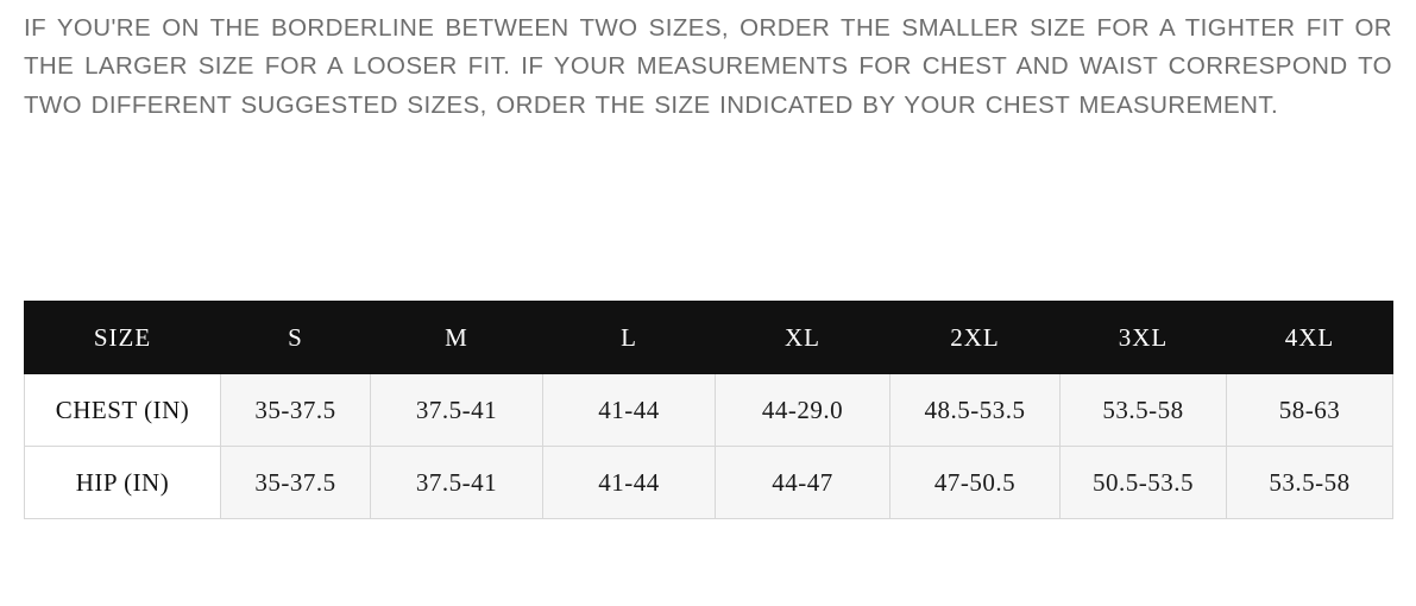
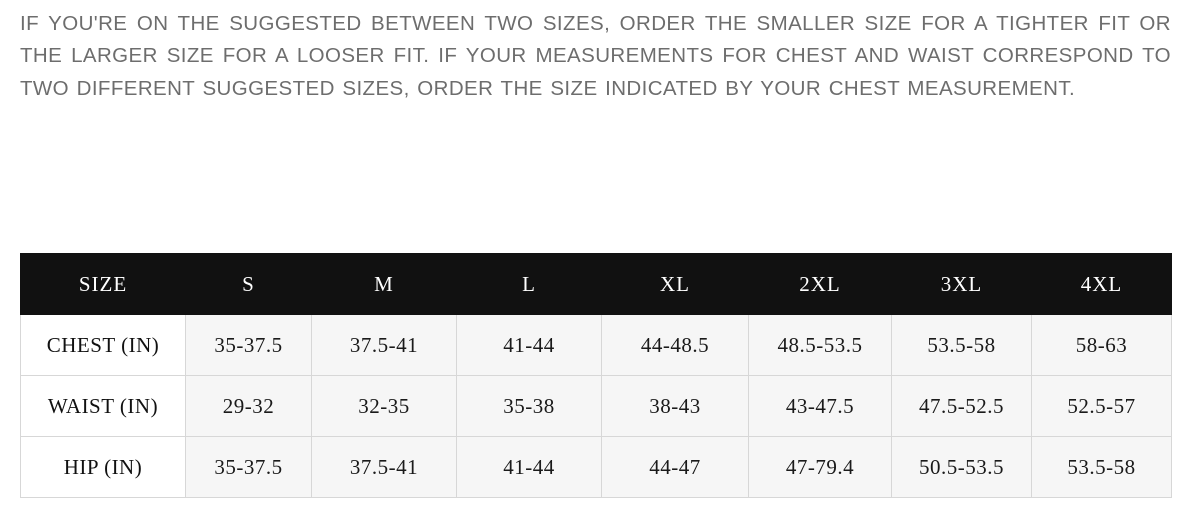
- IF YOU'RE ON THE BORDERLINE BETWEEN TWO SIZES, ORDER THE SMALLER SIZE FOR A TIGHTER FIT OR THE LARGER SIZE FOR A LOOSER FIT. IF YOUR MEASUREMENTS FOR CHEST AND WAIST CORRESPOND TO TWO DIFFERENT SUGGESTED SIZES, ORDER THE SIZE INDICATED BY YOUR CHEST MEASUREMENT.
+ IF YOU'RE ON THE SUGGESTED BETWEEN TWO SIZES, ORDER THE SMALLER SIZE FOR A TIGHTER FIT OR THE LARGER SIZE FOR A LOOSER FIT. IF YOUR MEASUREMENTS FOR CHEST AND WAIST CORRESPOND TO TWO DIFFERENT SUGGESTED SIZES, ORDER THE SIZE INDICATED BY YOUR CHEST MEASUREMENT.
  SIZE	S	M	L	XL	2XL	3XL	4XL
- CHEST (IN)	35-37.5	37.5-41	41-44	44-29.0	48.5-53.5	53.5-58	58-63
+ CHEST (IN)	35-37.5	37.5-41	41-44	44-48.5	48.5-53.5	53.5-58	58-63
+ WAIST (IN)	29-32	32-35	35-38	38-43	43-47.5	47.5-52.5	52.5-57
- HIP (IN)	35-37.5	37.5-41	41-44	44-47	47-50.5	50.5-53.5	53.5-58
+ HIP (IN)	35-37.5	37.5-41	41-44	44-47	47-79.4	50.5-53.5	53.5-58
